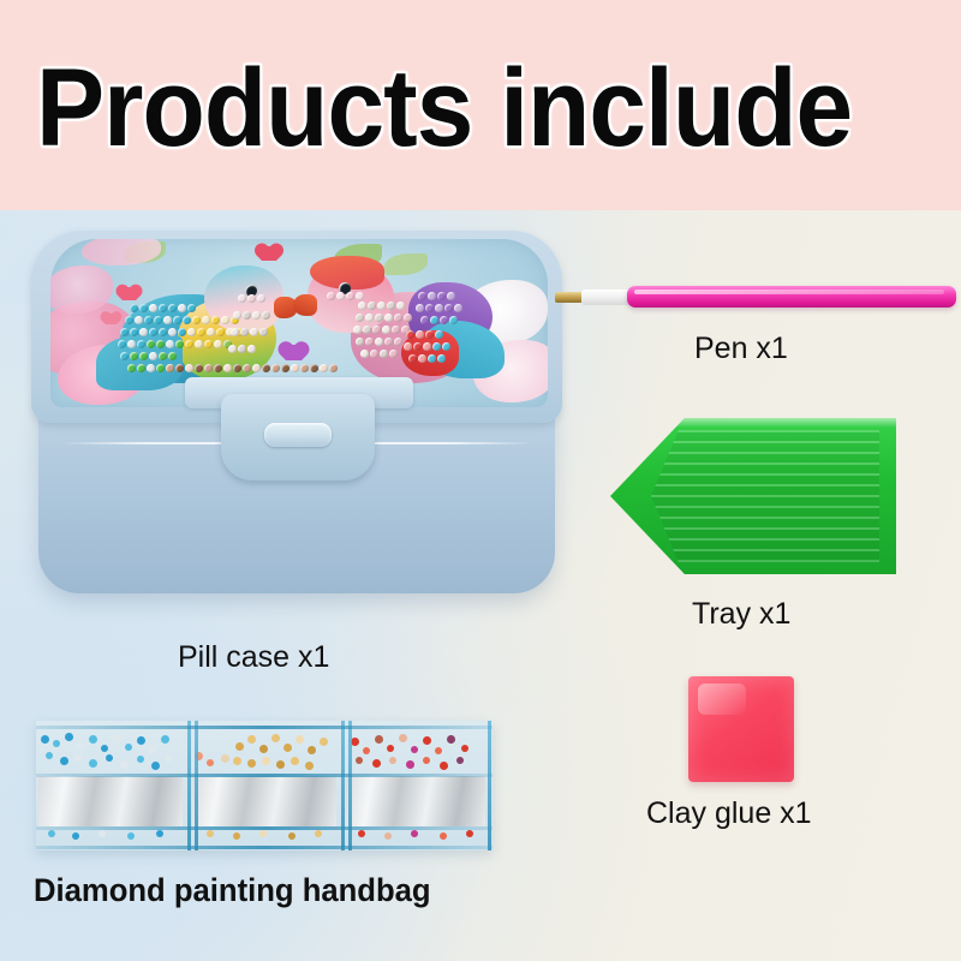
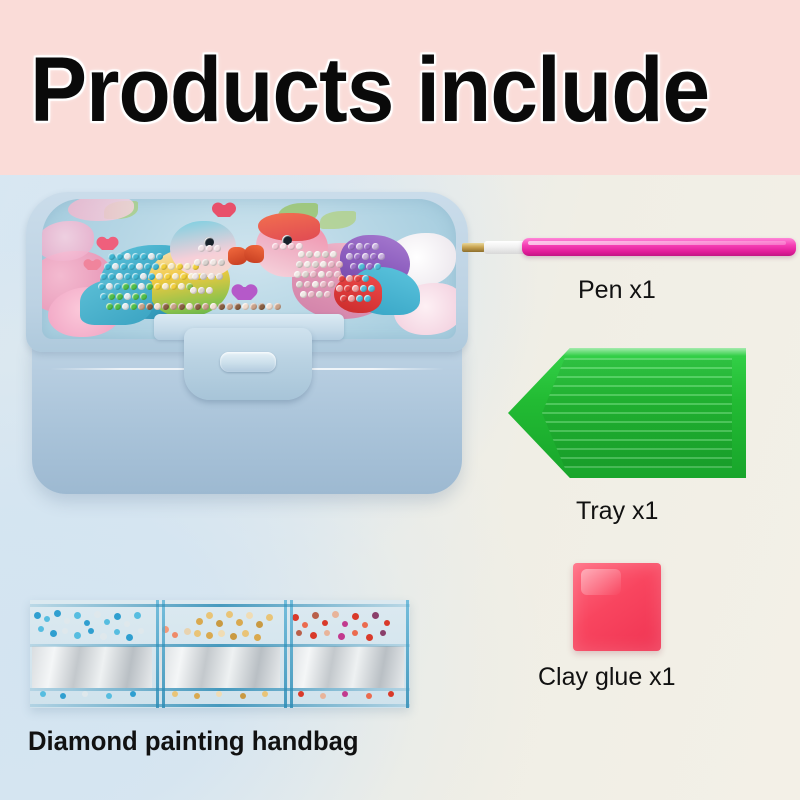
  Products include
- Pill case x1
  Pen x1
  Tray x1
  Clay glue x1
  Diamond painting handbag
